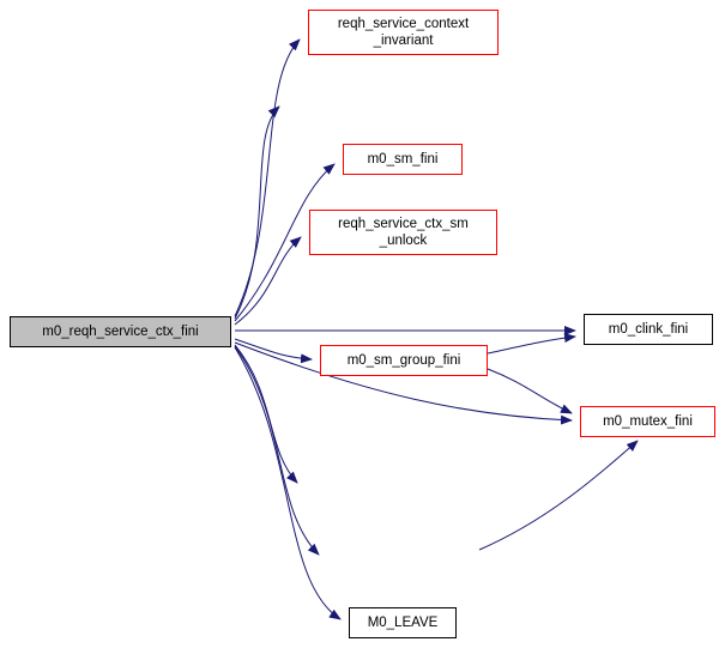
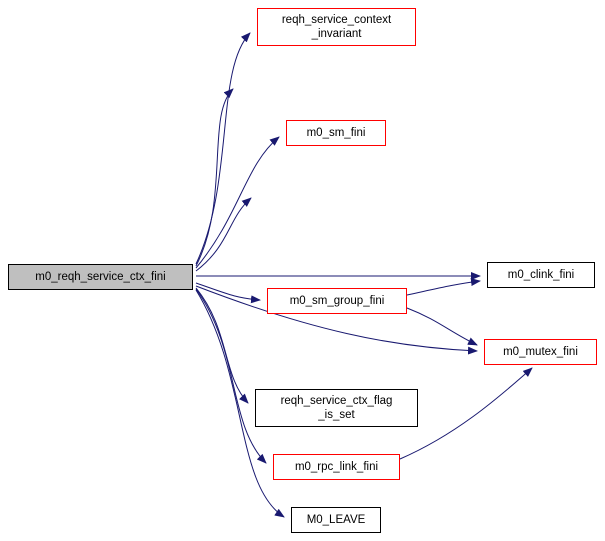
  m0_reqh_service_ctx_fini
  reqh_service_context
  _invariant
  m0_sm_fini
- reqh_service_ctx_sm
- _unlock
  m0_clink_fini
  m0_sm_group_fini
  m0_mutex_fini
+ reqh_service_ctx_flag
+ _is_set
+ m0_rpc_link_fini
  M0_LEAVE
